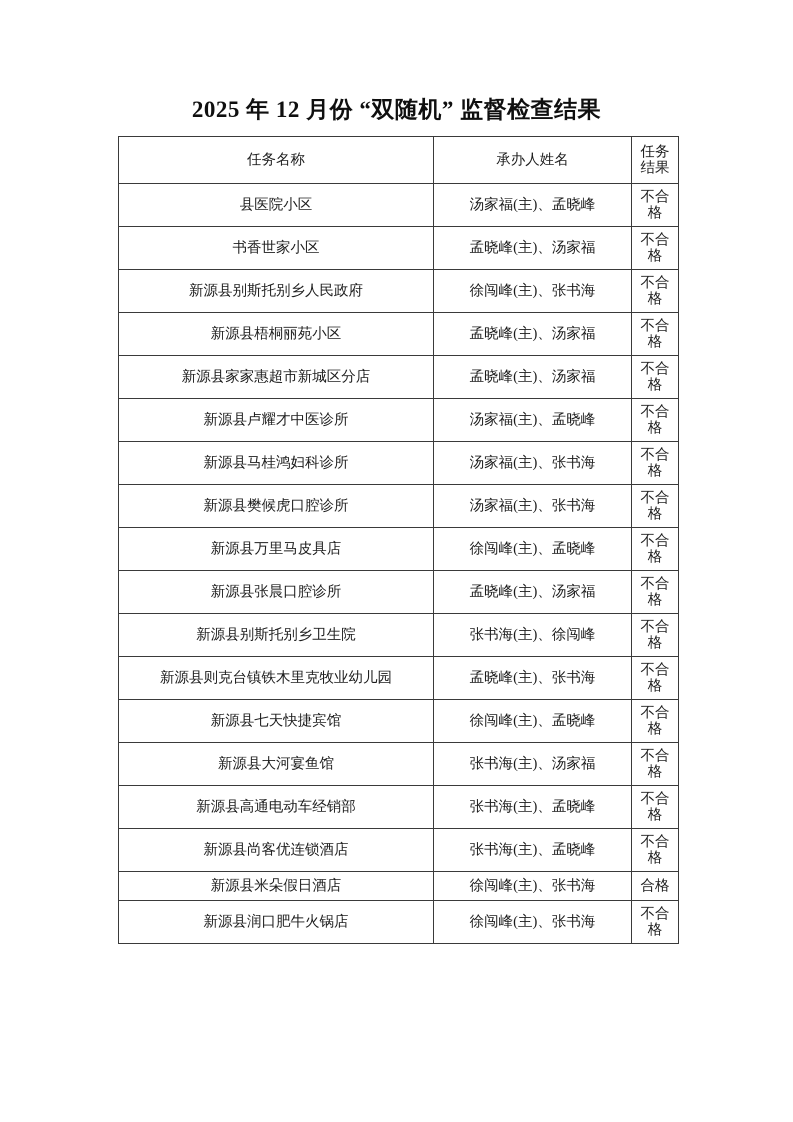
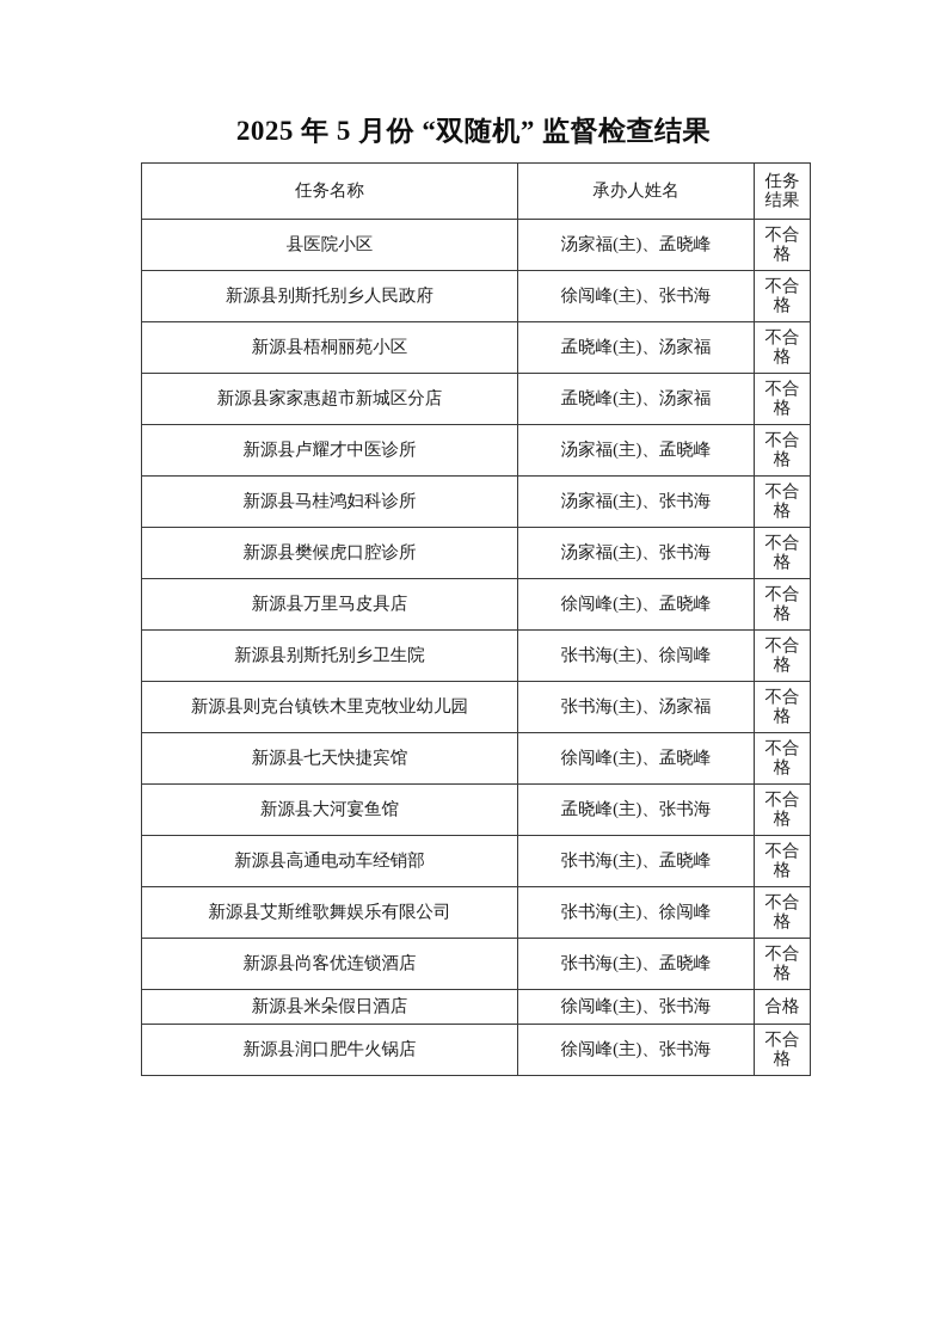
- 2025 年 12 月份 “双随机” 监督检查结果
+ 2025 年 5 月份 “双随机” 监督检查结果
  任务名称	承办人姓名	任务结果
  县医院小区	汤家福(主)、孟晓峰	不合格
- 书香世家小区	孟晓峰(主)、汤家福	不合格
  新源县别斯托别乡人民政府	徐闯峰(主)、张书海	不合格
  新源县梧桐丽苑小区	孟晓峰(主)、汤家福	不合格
  新源县家家惠超市新城区分店	孟晓峰(主)、汤家福	不合格
  新源县卢耀才中医诊所	汤家福(主)、孟晓峰	不合格
  新源县马桂鸿妇科诊所	汤家福(主)、张书海	不合格
  新源县樊候虎口腔诊所	汤家福(主)、张书海	不合格
  新源县万里马皮具店	徐闯峰(主)、孟晓峰	不合格
- 新源县张晨口腔诊所	孟晓峰(主)、汤家福	不合格
  新源县别斯托别乡卫生院	张书海(主)、徐闯峰	不合格
- 新源县则克台镇铁木里克牧业幼儿园	孟晓峰(主)、张书海	不合格
+ 新源县则克台镇铁木里克牧业幼儿园	张书海(主)、汤家福	不合格
  新源县七天快捷宾馆	徐闯峰(主)、孟晓峰	不合格
- 新源县大河宴鱼馆	张书海(主)、汤家福	不合格
+ 新源县大河宴鱼馆	孟晓峰(主)、张书海	不合格
  新源县高通电动车经销部	张书海(主)、孟晓峰	不合格
+ 新源县艾斯维歌舞娱乐有限公司	张书海(主)、徐闯峰	不合格
  新源县尚客优连锁酒店	张书海(主)、孟晓峰	不合格
  新源县米朵假日酒店	徐闯峰(主)、张书海	合格
  新源县润口肥牛火锅店	徐闯峰(主)、张书海	不合格
